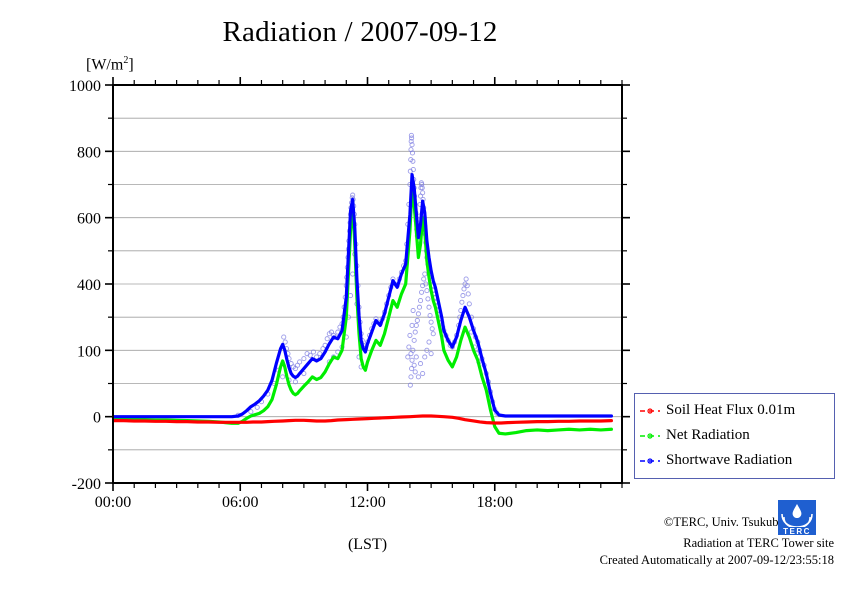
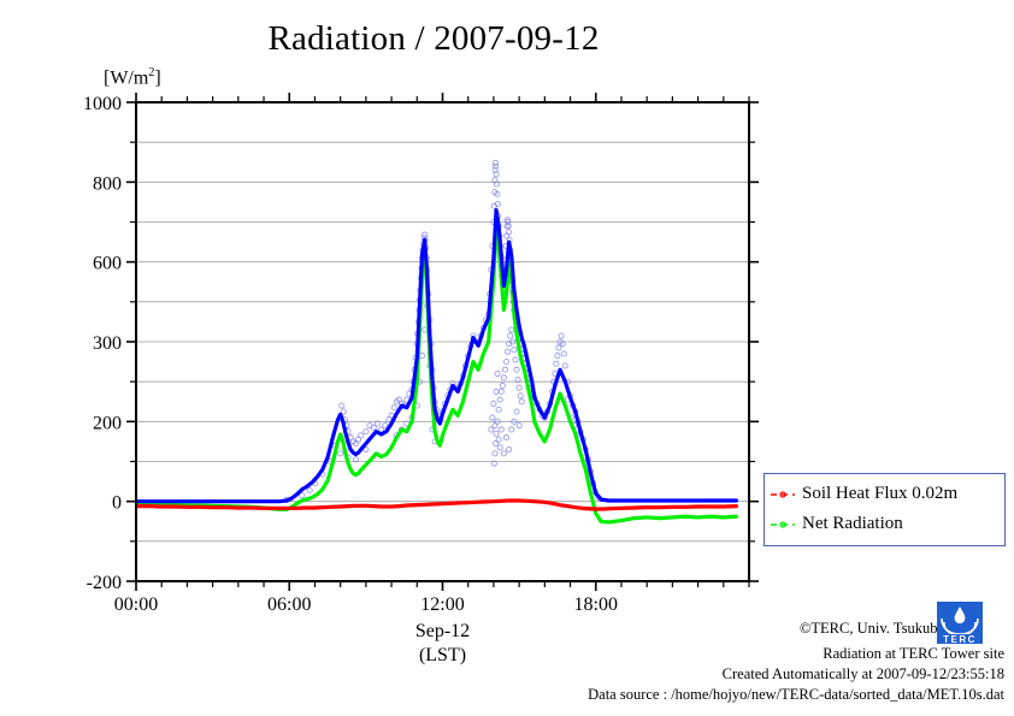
  Radiation / 2007-09-12
  [W/m2]
  -200
  0
- 100
+ 200
- 400
+ 300
  600
  800
  1000
  00:00
  06:00
  12:00
  18:00
+ Sep-12
  (LST)
- Soil Heat Flux 0.01m
+ Soil Heat Flux 0.02m
  Net Radiation
- Shortwave Radiation
  ©TERC, Univ. Tsukub
  Radiation at TERC Tower site
  Created Automatically at 2007-09-12/23:55:18
+ Data source : /home/hojyo/new/TERC-data/sorted_data/MET.10s.dat
  TERC
